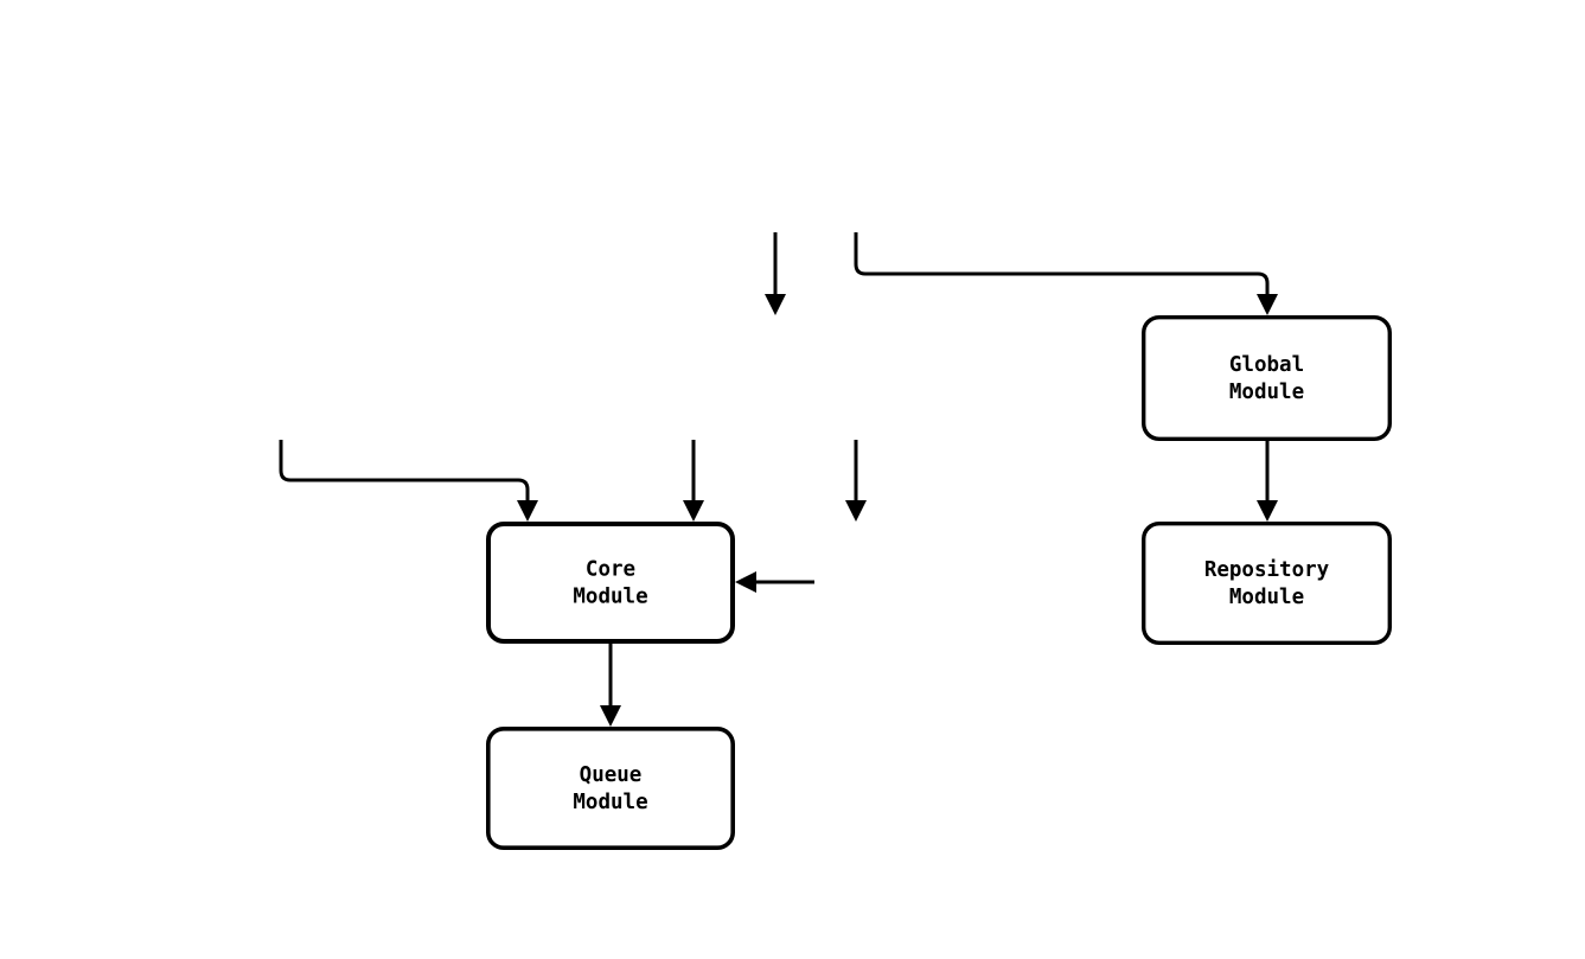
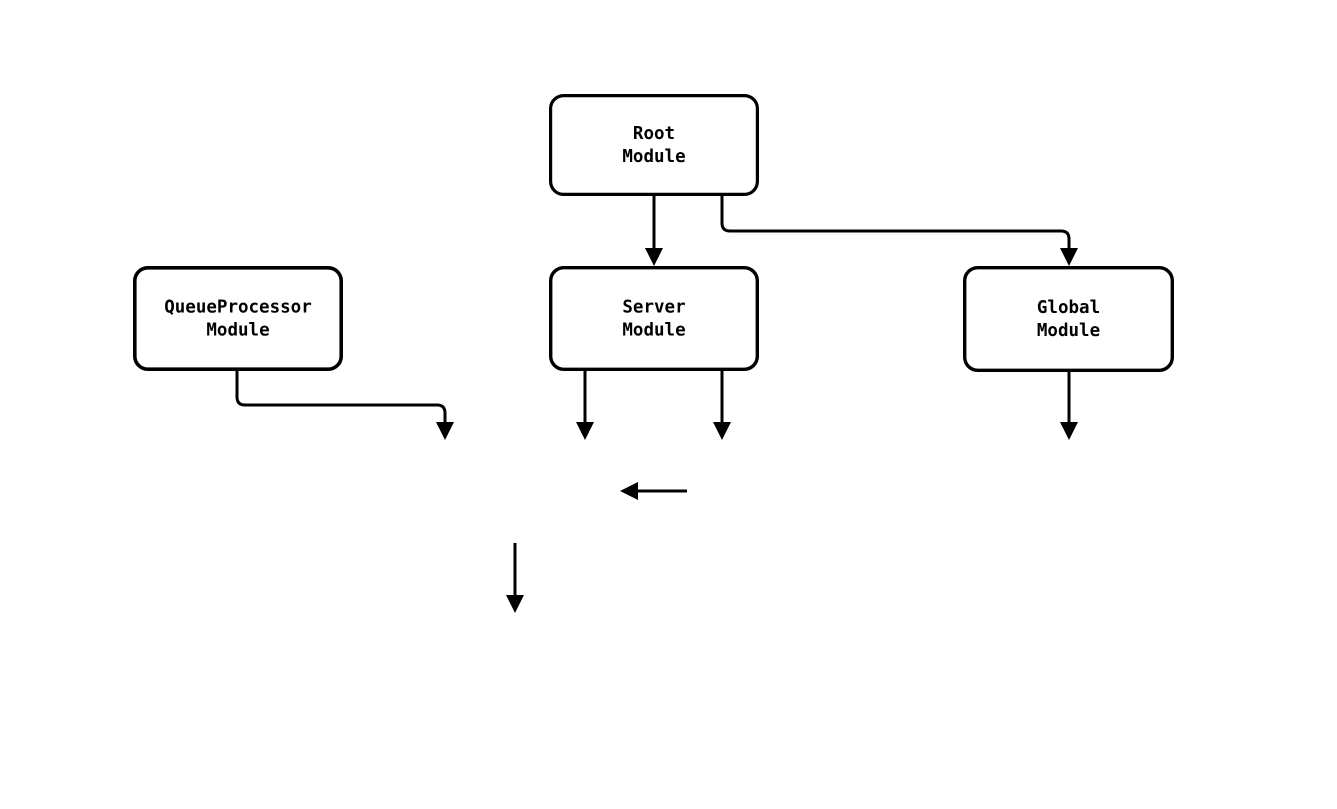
+ Root Module
+ QueueProcessor Module
+ Server Module
  Global Module
- Core Module
- Repository Module
- Queue Module
